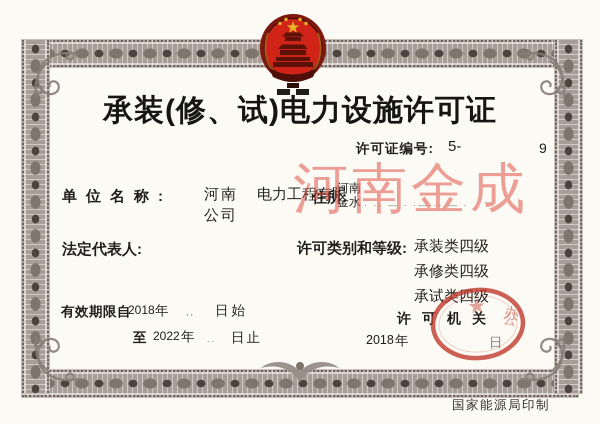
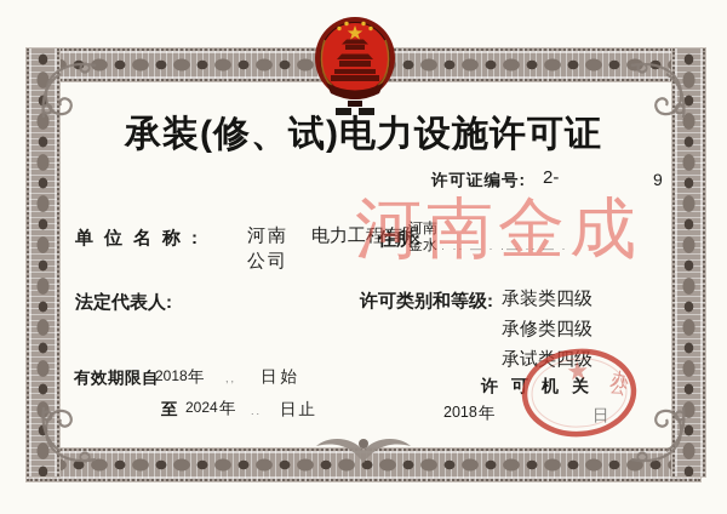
  承装(修、试)电力设施许可证
  许可证编号:
- 5-
+ 2-
  9
  单位名称:
  河南
  电力工程有限
  公司
  住所:
  河南
  金水
  · ·· — · ·— ·· — ·
  法定代表人:
  许可类别和等级:
  承装类四级
  承修类四级
  承试类四级
  有效期限自
  2018
  年
  ,,
  日始
  至
- 2022
+ 2024
  年
  ..
  日止
  许可机关
  2018
  年
  日
  河南金成
- 国家能源局印制
